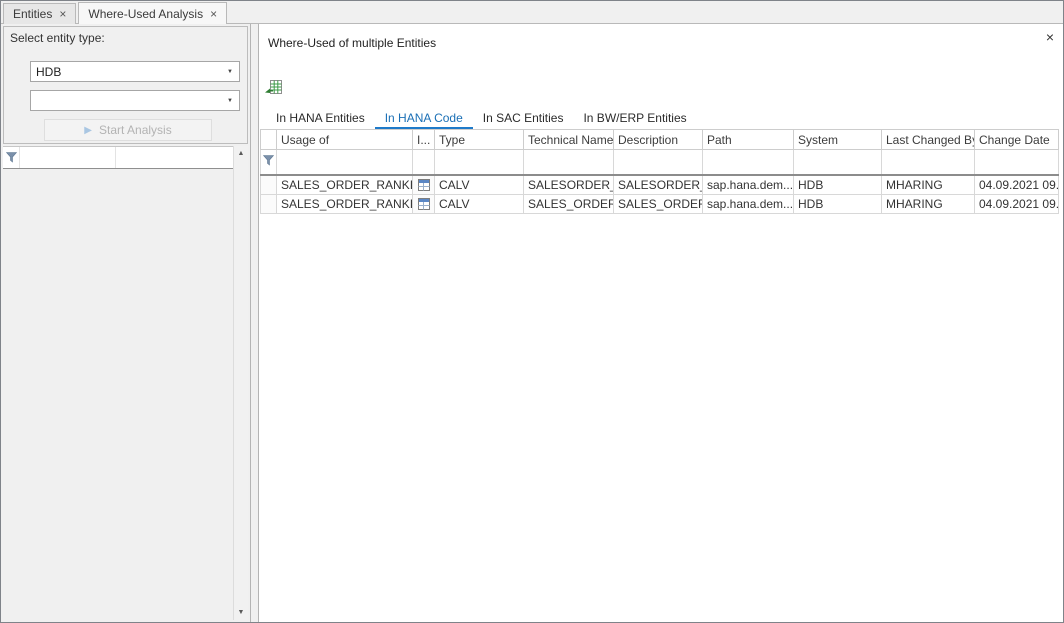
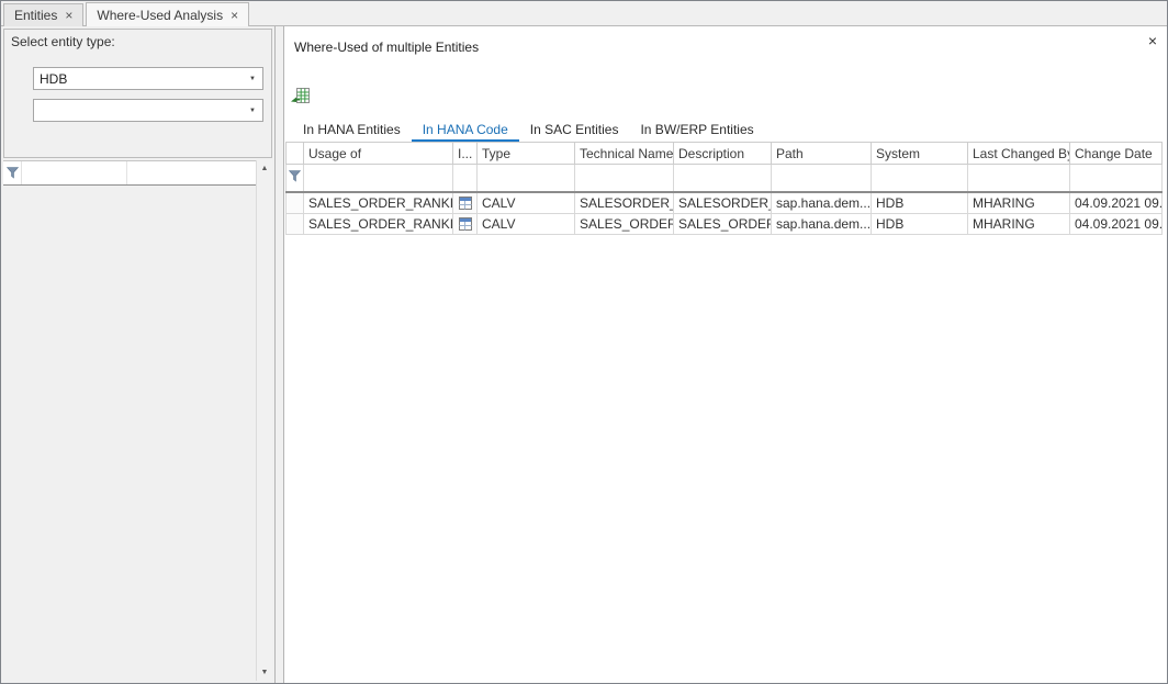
  Entities
  ×
  Where-Used Analysis
  ×
  Select entity type:
  HDB
- ▶
- Start Analysis
  ×
  Where-Used of multiple Entities
  In HANA Entities
  In HANA Code
  In SAC Entities
  In BW/ERP Entities
  	Usage of	I...	Type	Technical Name	Description	Path	System	Last Changed B	Change Date
  	SALES_ORDER_RANKI		CALV	SALESORDER_	SALESORDER	sap.hana.dem...	HDB	MHARING	04.09.2021 09.
  	SALES_ORDER_RANKI		CALV	SALES_ORDER	SALES_ORDER	sap.hana.dem...	HDB	MHARING	04.09.2021 09.
